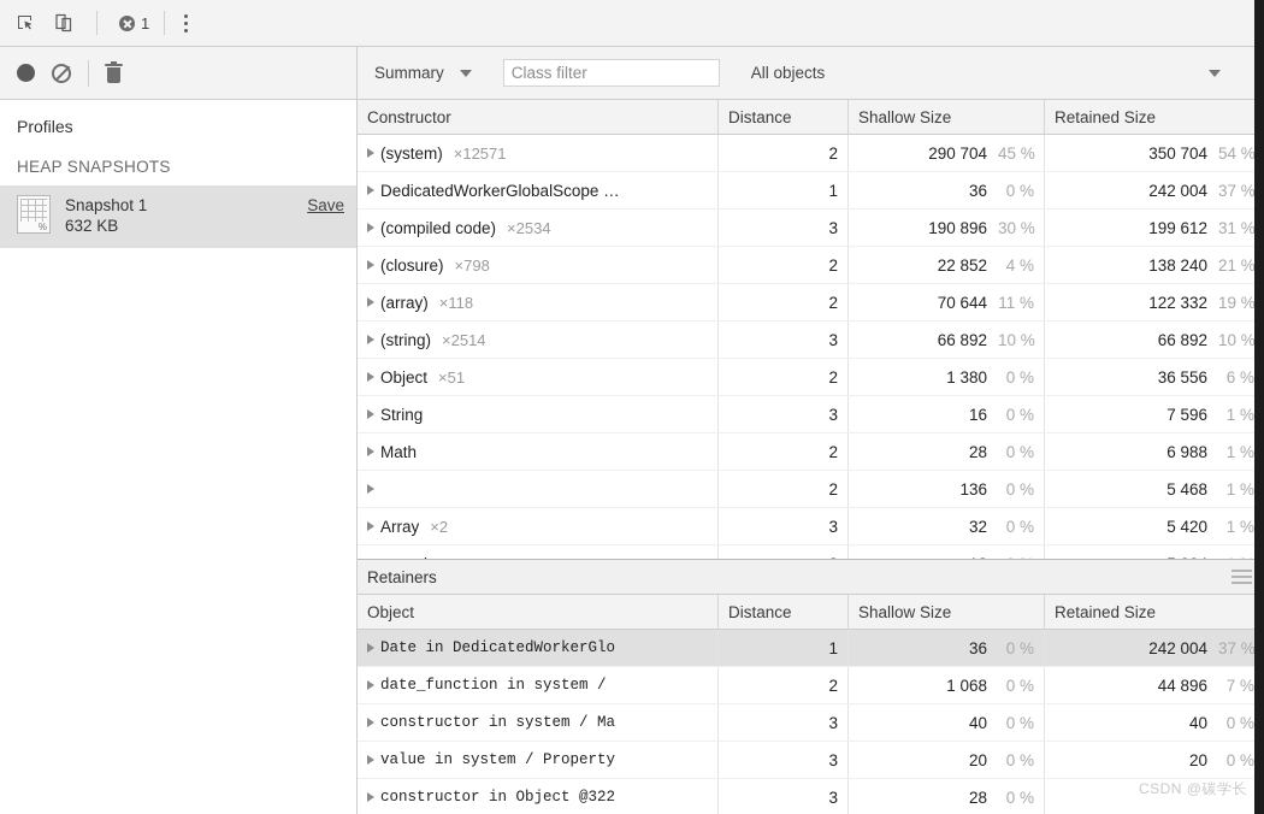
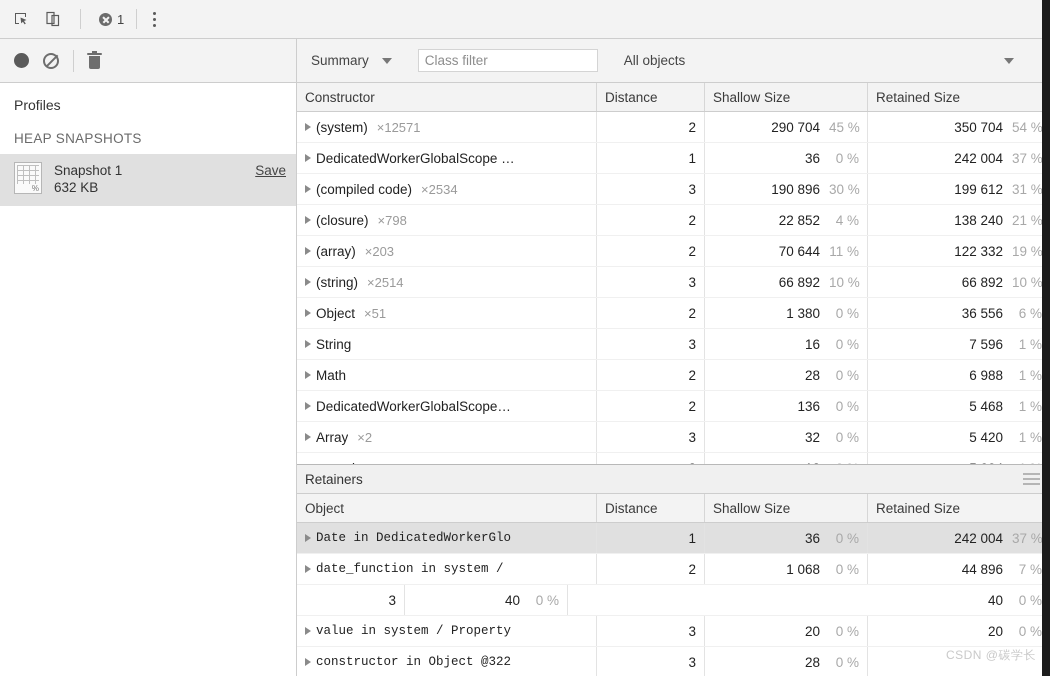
  1
  Summary
  Class filter
  All objects
  Profiles
  HEAP SNAPSHOTS
  %
  Snapshot 1
  632 KB
  Save
  Constructor
  Distance
  Shallow Size
  Retained Size
  (system)
  ×12571
  2
  290 704
  45 %
  350 704
  54 %
  DedicatedWorkerGlobalScope …
  1
  36
  0 %
  242 004
  37 %
  (compiled code)
  ×2534
  3
  190 896
  30 %
  199 612
  31 %
  (closure)
  ×798
  2
  22 852
  4 %
  138 240
  21 %
  (array)
- ×118
+ ×203
  2
  70 644
  11 %
  122 332
  19 %
  (string)
  ×2514
  3
  66 892
  10 %
  66 892
  10 %
  Object
  ×51
  2
  1 380
  0 %
  36 556
  6 %
  String
  3
  16
  0 %
  7 596
  1 %
  Math
  2
  28
  0 %
  6 988
  1 %
+ DedicatedWorkerGlobalScope…
  2
  136
  0 %
  5 468
  1 %
  Array
  ×2
  3
  32
  0 %
  5 420
  1 %
  Retainers
  Object
  Distance
  Shallow Size
  Retained Size
  Date in DedicatedWorkerGlo
  1
  36
  0 %
  242 004
  37 %
  date_function in system /
  2
  1 068
  0 %
  44 896
  7 %
- constructor in system / Ma
  3
  40
  0 %
  40
  0 %
  value in system / Property
  3
  20
  0 %
  20
  0 %
  constructor in Object @322
  3
  28
  0 %
  CSDN @碳学长
